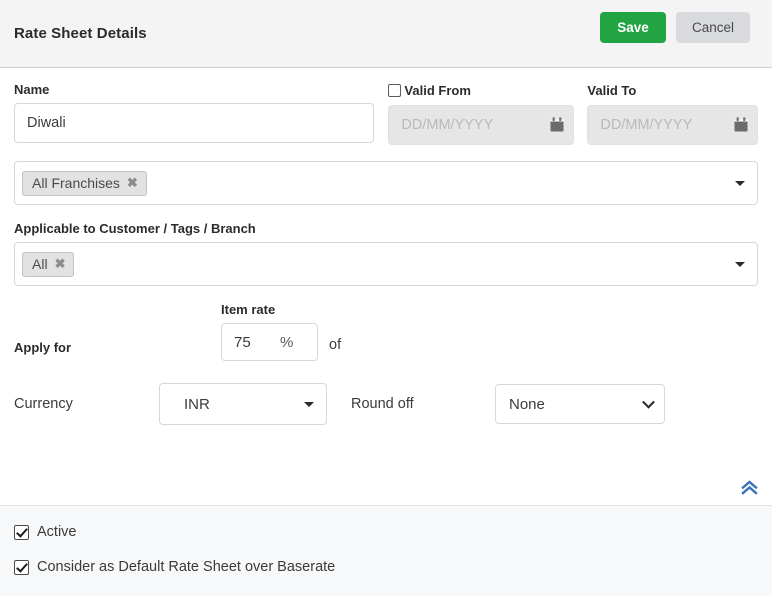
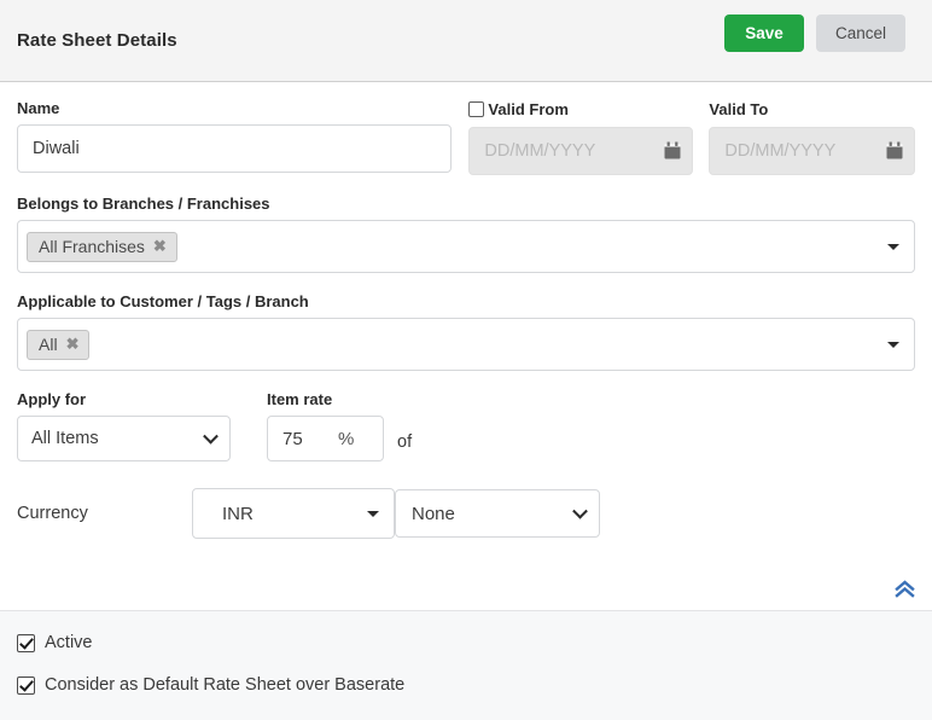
  Rate Sheet Details
  Save
  Cancel
  Name
  Diwali
  Valid From
  DD/MM/YYYY
  Valid To
  DD/MM/YYYY
+ Belongs to Branches / Franchises
  All Franchises
  ✖
  Applicable to Customer / Tags / Branch
  All
  ✖
  Apply for
+ All Items
  Item rate
  75
  %
  of
  Currency
  INR
- Round off
  None
  Active
  Consider as Default Rate Sheet over Baserate
